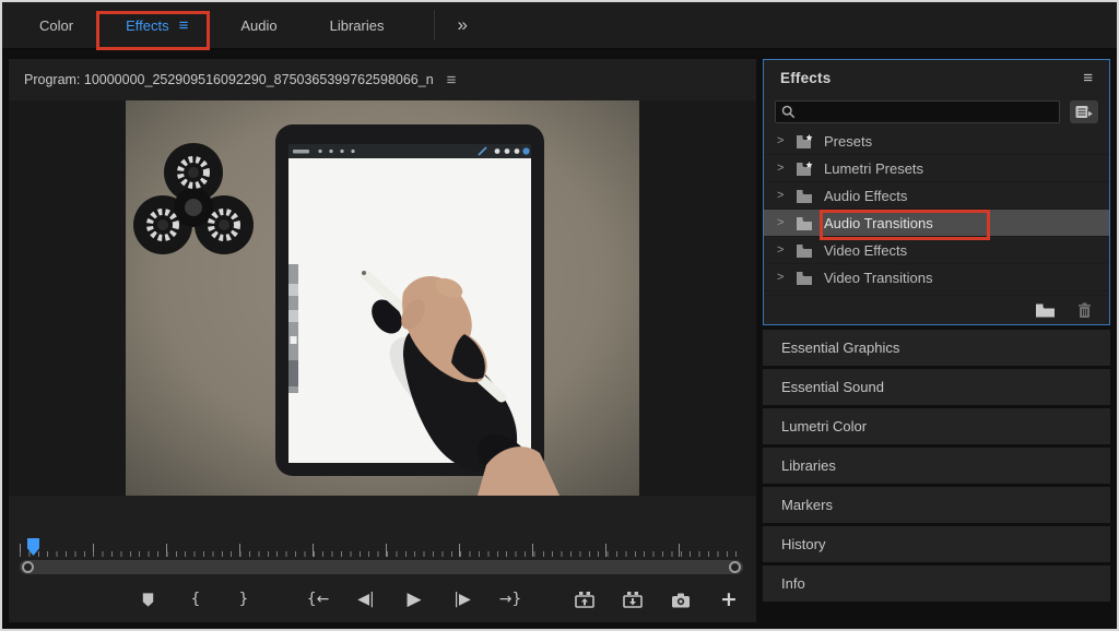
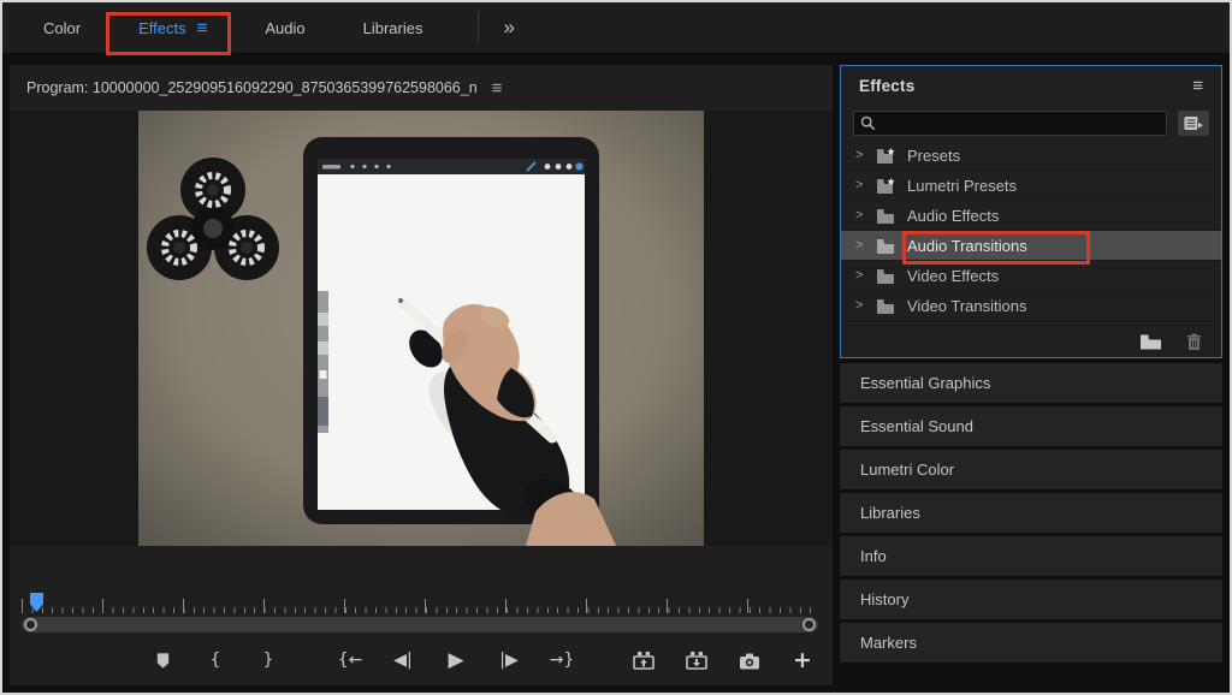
  Color
  Effects
  ≡
  Audio
  Libraries
  »
  Program: 10000000_252909516092290_8750365399762598066_n
  ≡
  {
  }
  {←
  ◀|
  ▶
  |▶
  →}
  +
  Effects
  ≡
  >
  Presets
  >
  Lumetri Presets
  >
  Audio Effects
  >
  Audio Transitions
  >
  Video Effects
  >
  Video Transitions
  Essential Graphics
  Essential Sound
  Lumetri Color
  Libraries
- Markers
+ Info
  History
- Info
+ Markers
